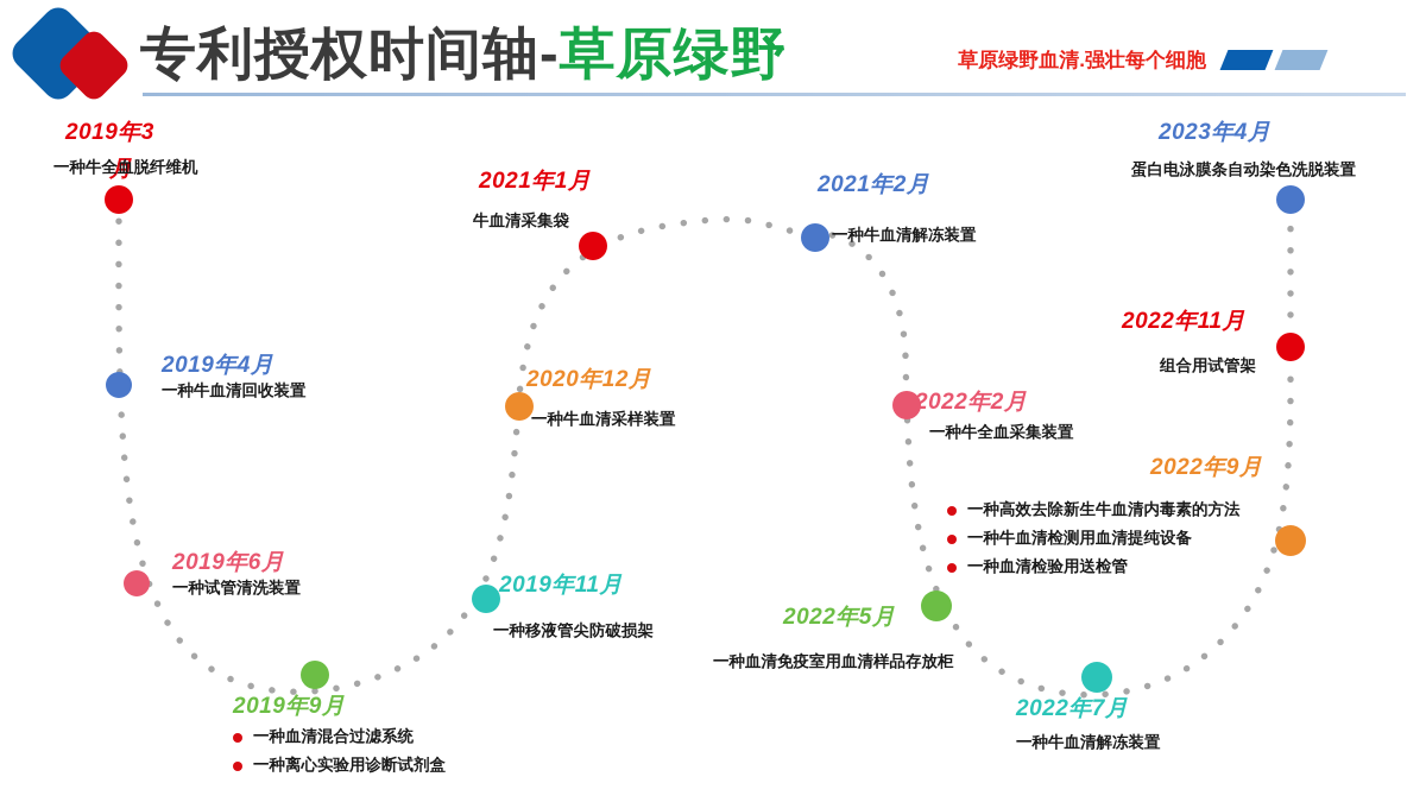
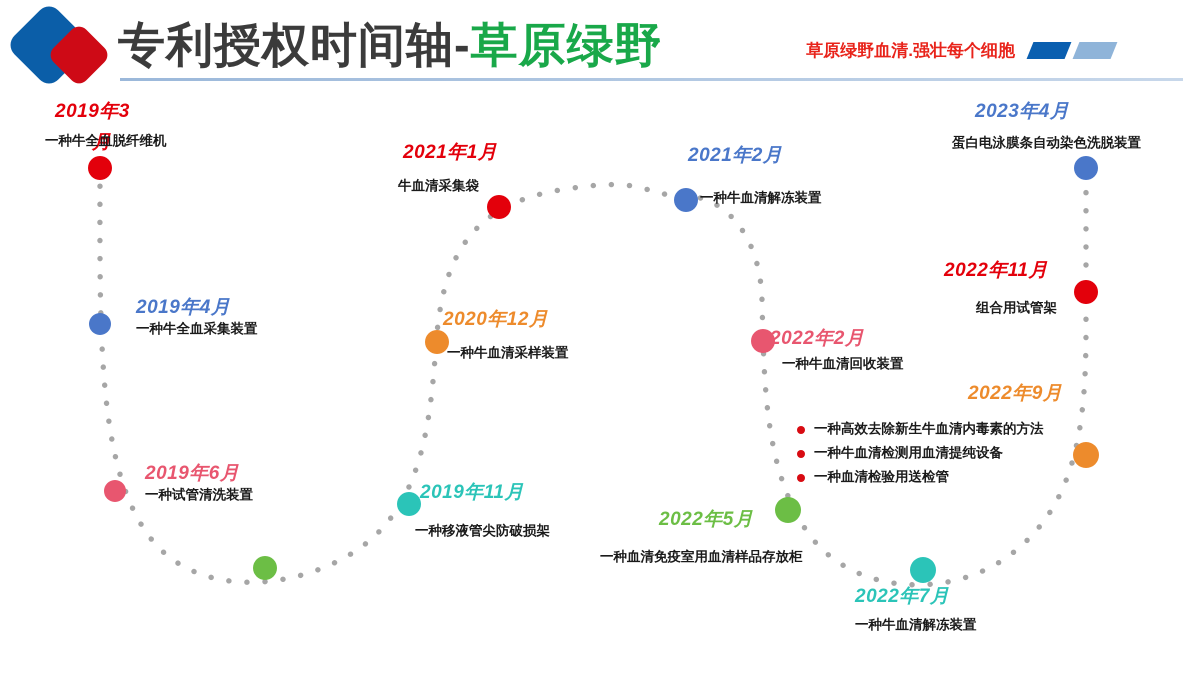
  专利授权时间轴-草原绿野
  草原绿野血清.强壮每个细胞
  2019年3
  月
  一种牛全血脱纤维机
  2019年4月
- 一种牛血清回收装置
+ 一种牛全血采集装置
  2019年6月
  一种试管清洗装置
- 2019年9月
- 一种血清混合过滤系统
- 一种离心实验用诊断试剂盒
  2019年11月
  一种移液管尖防破损架
  2020年12月
  一种牛血清采样装置
  2021年1月
  牛血清采集袋
  2021年2月
  一种牛血清解冻装置
  2022年2月
- 一种牛全血采集装置
+ 一种牛血清回收装置
  2022年5月
  一种血清免疫室用血清样品存放柜
  2022年7月
  一种牛血清解冻装置
  2022年9月
  一种高效去除新生牛血清内毒素的方法
  一种牛血清检测用血清提纯设备
  一种血清检验用送检管
  2022年11月
  组合用试管架
  2023年4月
  蛋白电泳膜条自动染色洗脱装置
